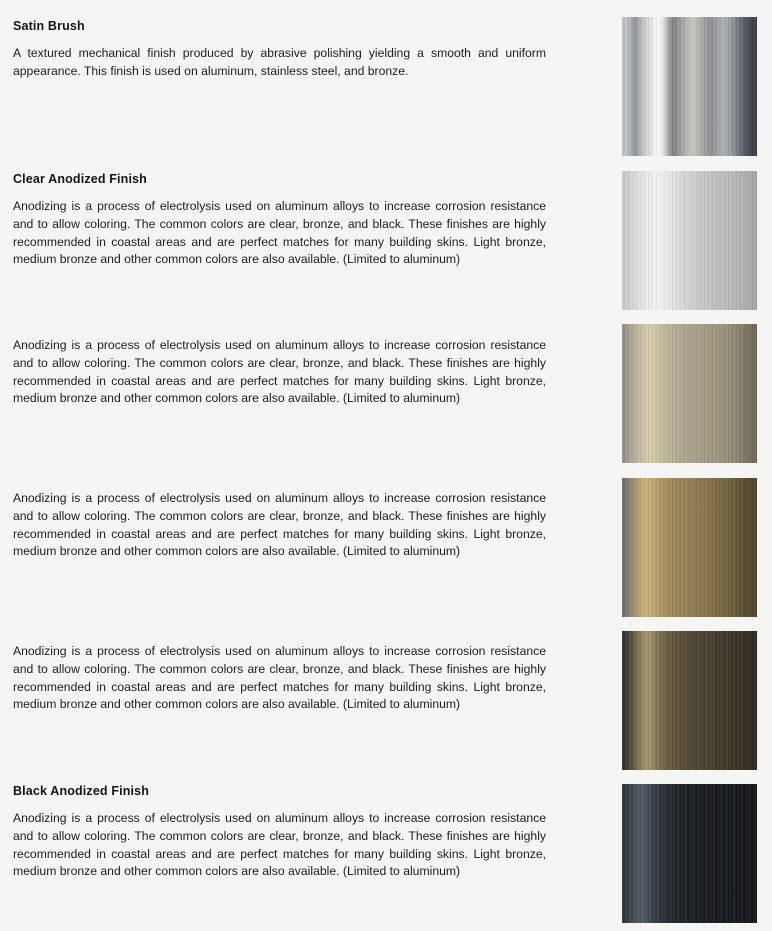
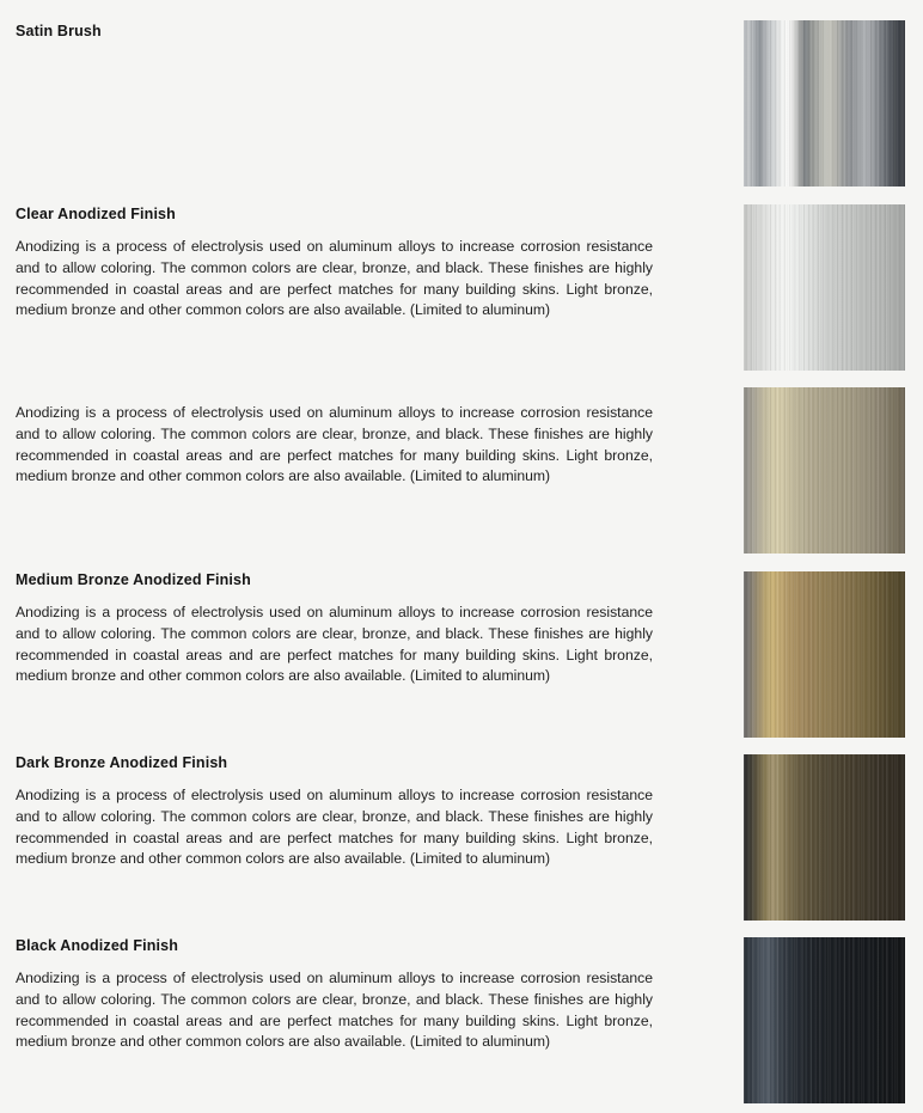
  Satin Brush
- A textured mechanical finish produced by abrasive polishing yielding a smooth and uniform appearance. This finish is used on aluminum, stainless steel, and bronze.
  Clear Anodized Finish
  Anodizing is a process of electrolysis used on aluminum alloys to increase corrosion resistance and to allow coloring. The common colors are clear, bronze, and black. These finishes are highly recommended in coastal areas and are perfect matches for many building skins. Light bronze, medium bronze and other common colors are also available. (Limited to aluminum)
  Anodizing is a process of electrolysis used on aluminum alloys to increase corrosion resistance and to allow coloring. The common colors are clear, bronze, and black. These finishes are highly recommended in coastal areas and are perfect matches for many building skins. Light bronze, medium bronze and other common colors are also available. (Limited to aluminum)
+ Medium Bronze Anodized Finish
  Anodizing is a process of electrolysis used on aluminum alloys to increase corrosion resistance and to allow coloring. The common colors are clear, bronze, and black. These finishes are highly recommended in coastal areas and are perfect matches for many building skins. Light bronze, medium bronze and other common colors are also available. (Limited to aluminum)
+ Dark Bronze Anodized Finish
  Anodizing is a process of electrolysis used on aluminum alloys to increase corrosion resistance and to allow coloring. The common colors are clear, bronze, and black. These finishes are highly recommended in coastal areas and are perfect matches for many building skins. Light bronze, medium bronze and other common colors are also available. (Limited to aluminum)
  Black Anodized Finish
  Anodizing is a process of electrolysis used on aluminum alloys to increase corrosion resistance and to allow coloring. The common colors are clear, bronze, and black. These finishes are highly recommended in coastal areas and are perfect matches for many building skins. Light bronze, medium bronze and other common colors are also available. (Limited to aluminum)
